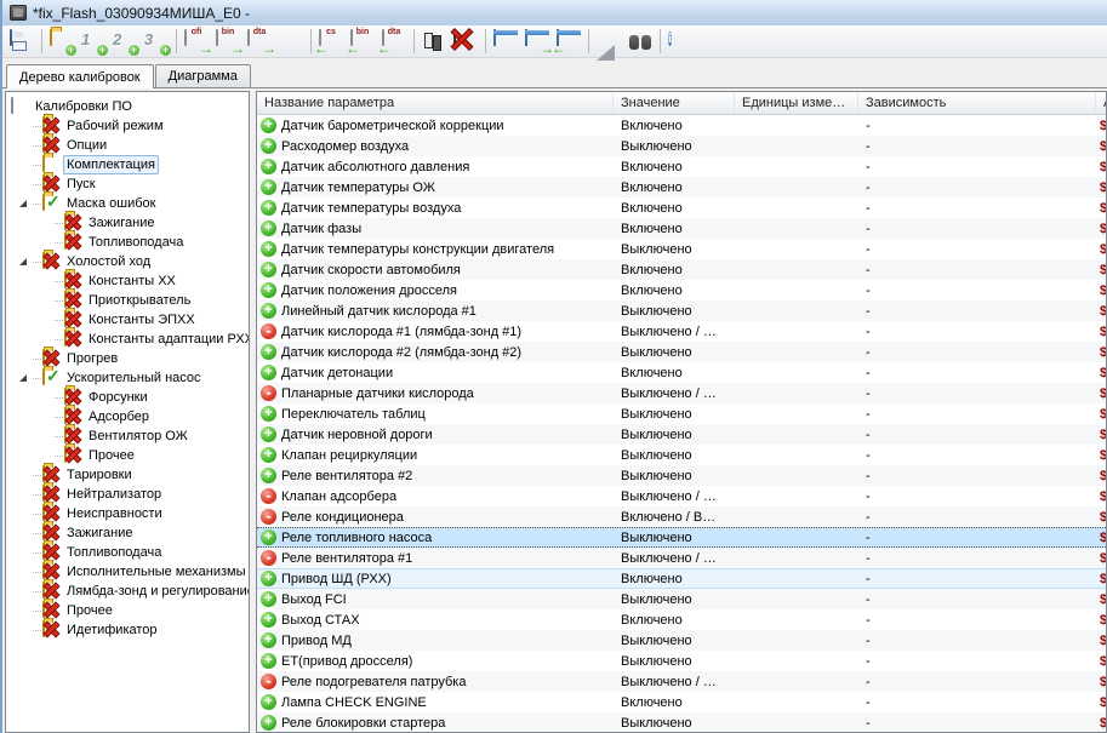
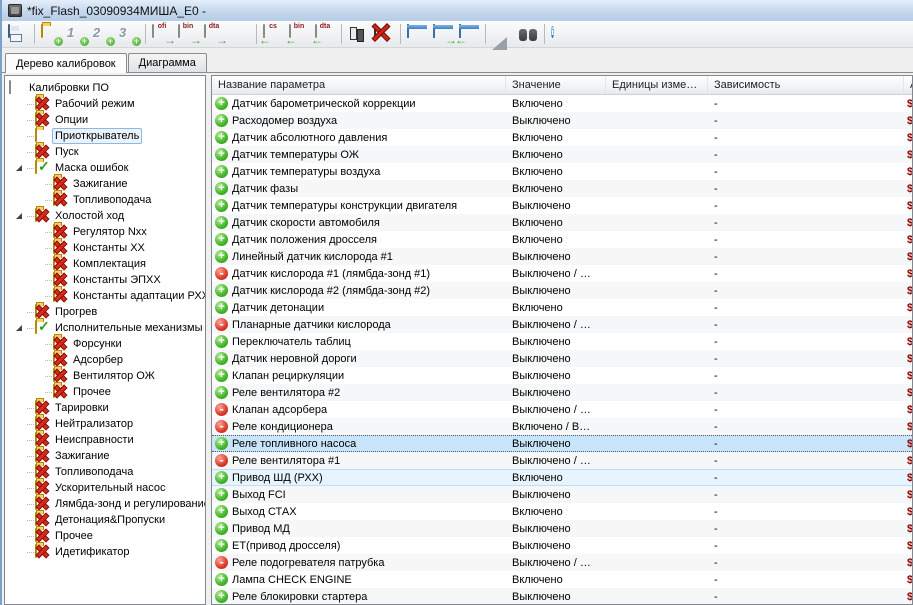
  *fix_Flash_03090934МИША_Е0 -
  +
  1
  +
  2
  +
  3
  +
  →
  →
  →
  ←
  ←
  ←
  →
  ←
  i
  Дерево калибровок
  Диаграмма
  Калибровки ПО
  Рабочий режим
  Опции
- Комплектация
+ Приоткрыватель
  Пуск
  ✓
  Маска ошибок
  Зажигание
  Топливоподача
  Холостой ход
+ Регулятор Nxx
  Константы ХХ
- Приоткрыватель
+ Комплектация
  Константы ЭПХХ
  Константы адаптации РХ
  Прогрев
  ✓
- Ускорительный насос
+ Исполнительные механизмы
  Форсунки
  Адсорбер
  Вентилятор ОЖ
  Прочее
  Тарировки
  Нейтрализатор
  Неисправности
  Зажигание
  Топливоподача
- Исполнительные механизмы
+ Ускорительный насос
  Лямбда-зонд и регулировани
+ Детонация&Пропуски
  Прочее
  Идетификатор
  Название параметра
  Значение
  Единицы изме…
  Зависимость
  Датчик барометрической коррекции
  Включено
  -
  Расходомер воздуха
  Выключено
  -
  Датчик абсолютного давления
  Включено
  -
  Датчик температуры ОЖ
  Включено
  -
  Датчик температуры воздуха
  Включено
  -
  Датчик фазы
  Включено
  -
  Датчик температуры конструкции двигателя
  Выключено
  -
  Датчик скорости автомобиля
  Включено
  -
  Датчик положения дросселя
  Включено
  -
  Линейный датчик кислорода #1
  Выключено
  -
  Датчик кислорода #1 (лямбда-зонд #1)
  Выключено / …
  -
  Датчик кислорода #2 (лямбда-зонд #2)
  Выключено
  -
  Датчик детонации
  Включено
  -
  Планарные датчики кислорода
  Выключено / …
  -
  Переключатель таблиц
  Выключено
  -
  Датчик неровной дороги
  Выключено
  -
  Клапан рециркуляции
  Выключено
  -
  Реле вентилятора #2
  Выключено
  -
  Клапан адсорбера
  Выключено / …
  -
  Реле кондиционера
  Включено / В…
  -
  Реле топливного насоса
  Выключено
  -
  Реле вентилятора #1
  Выключено / …
  -
  Привод ШД (РХХ)
  Включено
  -
  Выход FCI
  Выключено
  -
  Выход СТАХ
  Включено
  -
  Привод МД
  Выключено
  -
  ET(привод дросселя)
  Выключено
  -
  Реле подогревателя патрубка
  Выключено / …
  -
  Лампа CHECK ENGINE
  Включено
  -
  Реле блокировки стартера
  Выключено
  -
